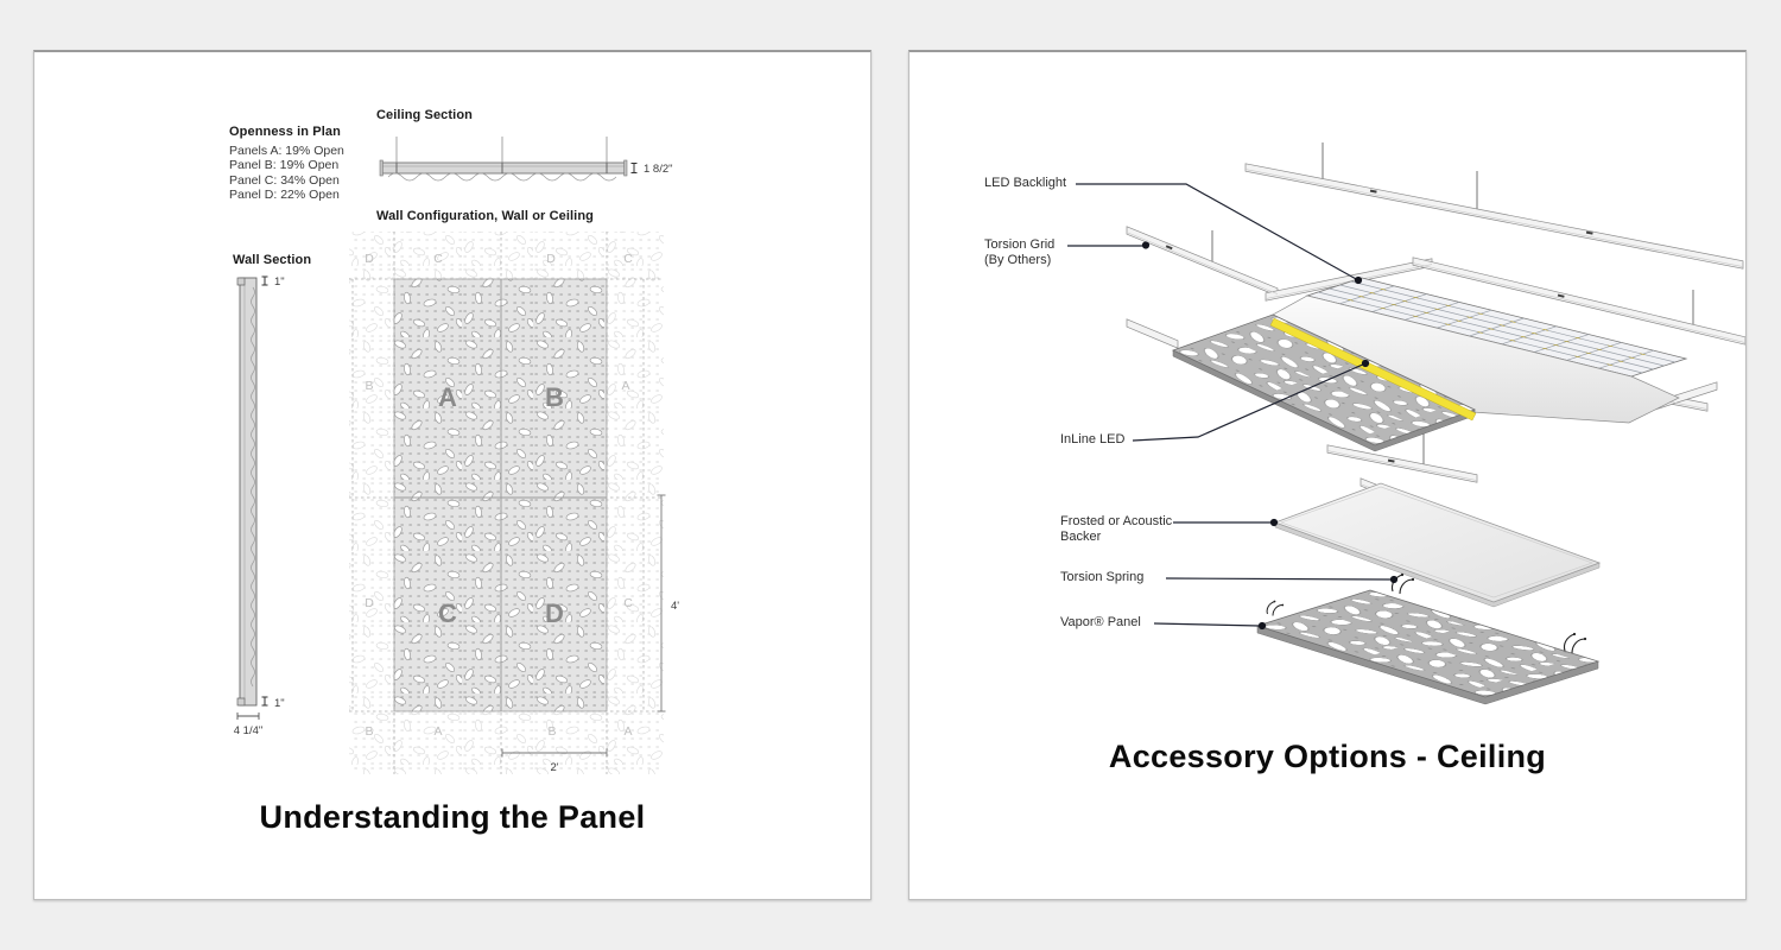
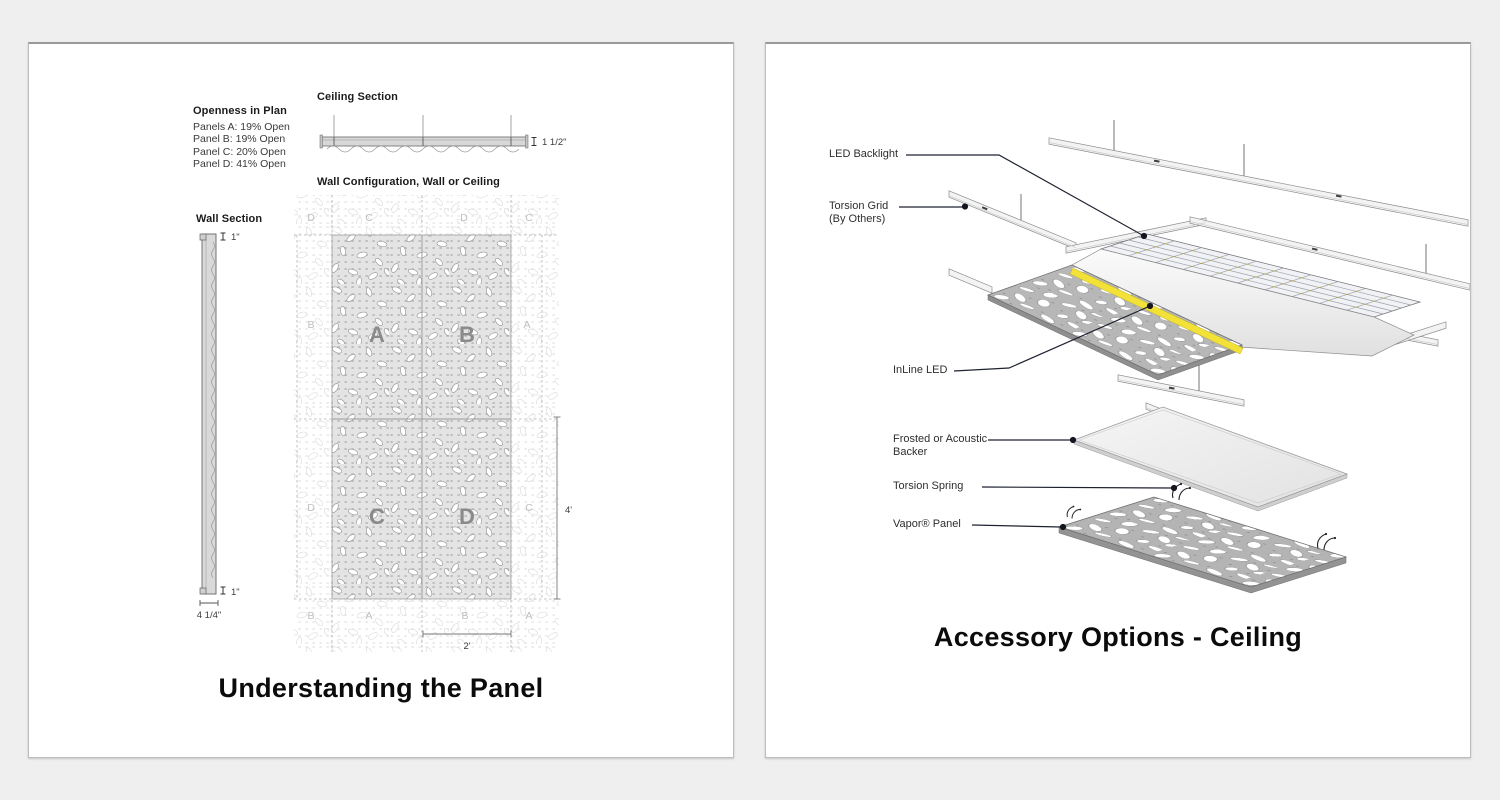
- 1 8/2"
+ 1 1/2"
  1"
  1"
  4 1/4"
  A
  B
  C
  D
  D
  C
  D
  C
  B
  A
  D
  C
  B
  A
  B
  A
  4'
  2'
  Ceiling Section
  Openness in Plan
  Panels A: 19% Open
  Panel B: 19% Open
- Panel C: 34% Open
+ Panel C: 20% Open
- Panel D: 22% Open
+ Panel D: 41% Open
  Wall Configuration, Wall or Ceiling
  Wall Section
  Understanding the Panel
  LED Backlight
  Torsion Grid
  (By Others)
  InLine LED
  Frosted or Acoustic
  Backer
  Torsion Spring
  Vapor® Panel
  Accessory Options - Ceiling
